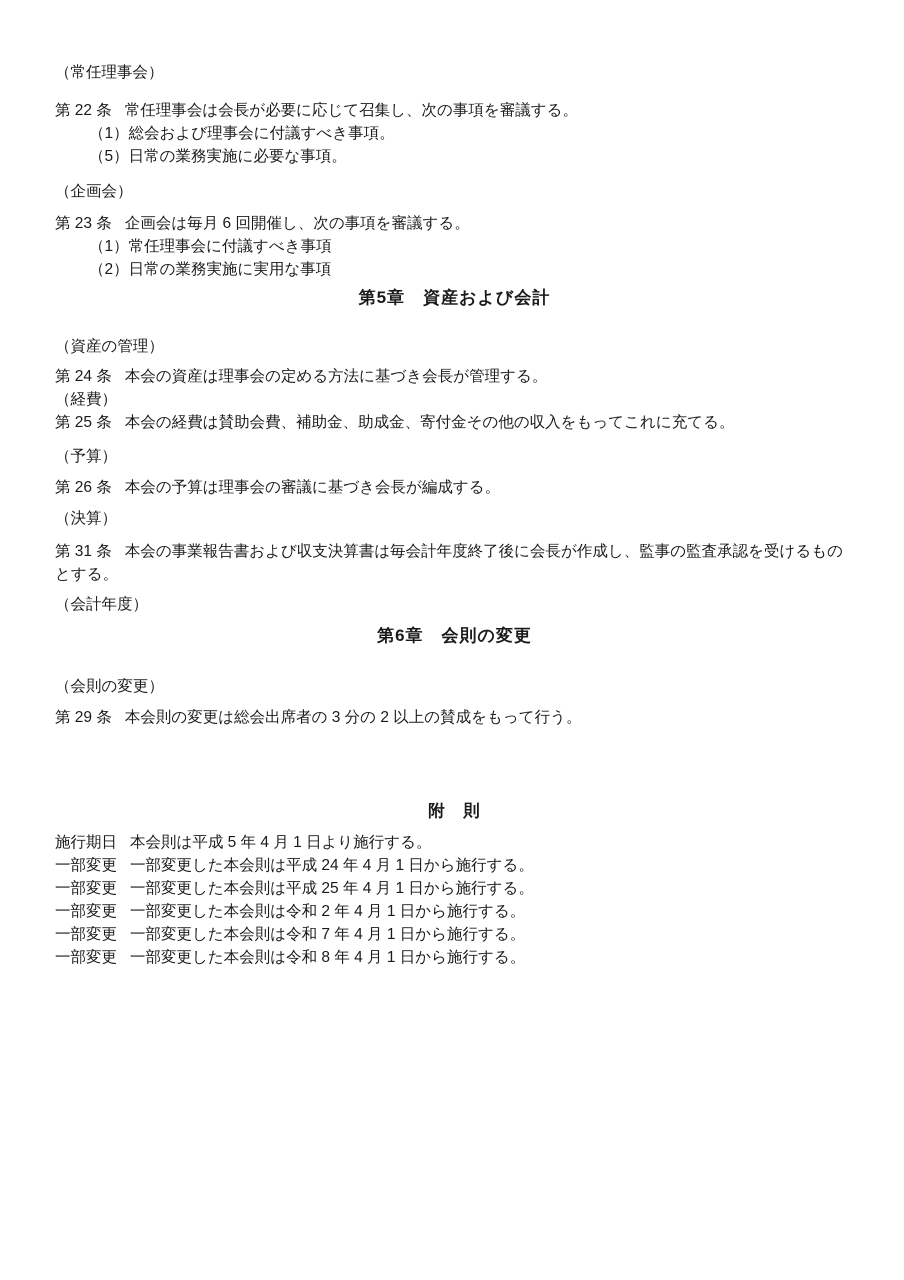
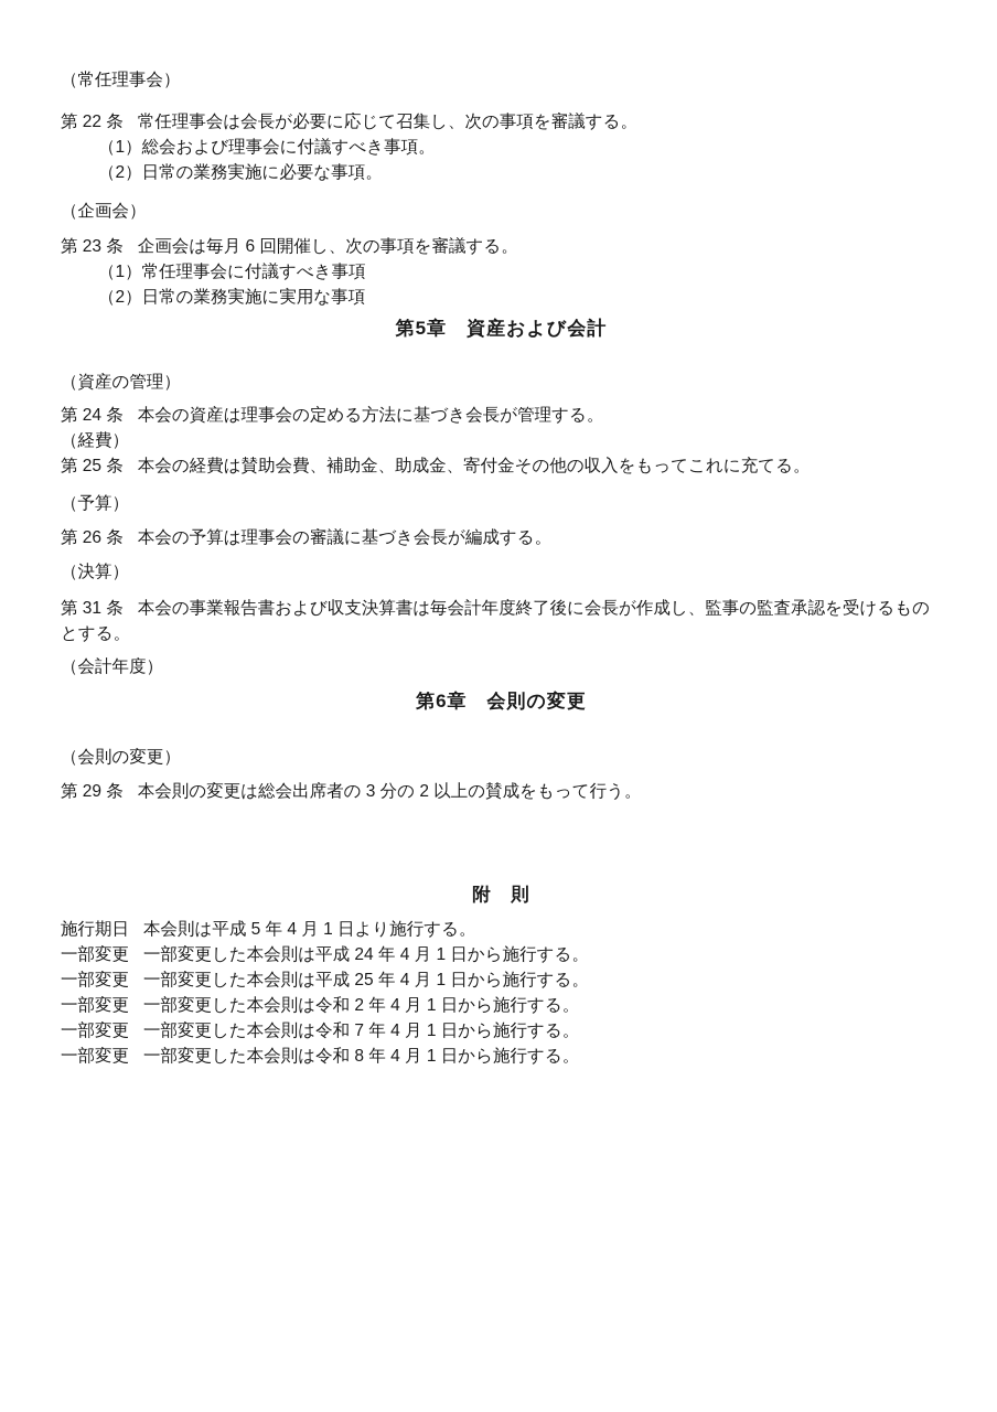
  （常任理事会）
  第 22 条 常任理事会は会長が必要に応じて召集し、次の事項を審議する。
  （1）総会および理事会に付議すべき事項。
- （5）日常の業務実施に必要な事項。
+ （2）日常の業務実施に必要な事項。
  （企画会）
  第 23 条 企画会は毎月 6 回開催し、次の事項を審議する。
  （1）常任理事会に付議すべき事項
  （2）日常の業務実施に実用な事項
  第5章 資産および会計
  （資産の管理）
  第 24 条 本会の資産は理事会の定める方法に基づき会長が管理する。
  （経費）
  第 25 条 本会の経費は賛助会費、補助金、助成金、寄付金その他の収入をもってこれに充てる。
  （予算）
  第 26 条 本会の予算は理事会の審議に基づき会長が編成する。
  （決算）
  第 31 条 本会の事業報告書および収支決算書は毎会計年度終了後に会長が作成し、監事の監査承認を受けるものとする。
  （会計年度）
  第6章 会則の変更
  （会則の変更）
  第 29 条 本会則の変更は総会出席者の 3 分の 2 以上の賛成をもって行う。
  附 則
  施行期日 本会則は平成 5 年 4 月 1 日より施行する。
  一部変更 一部変更した本会則は平成 24 年 4 月 1 日から施行する。
  一部変更 一部変更した本会則は平成 25 年 4 月 1 日から施行する。
  一部変更 一部変更した本会則は令和 2 年 4 月 1 日から施行する。
  一部変更 一部変更した本会則は令和 7 年 4 月 1 日から施行する。
  一部変更 一部変更した本会則は令和 8 年 4 月 1 日から施行する。
